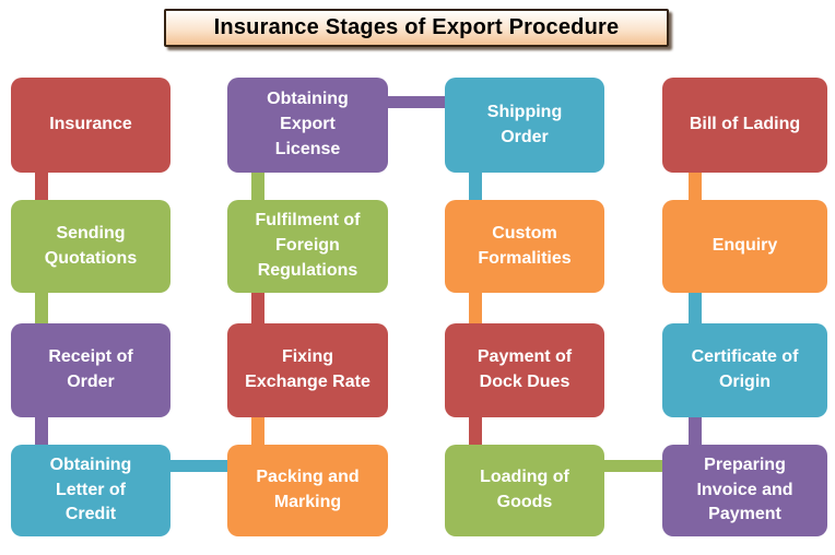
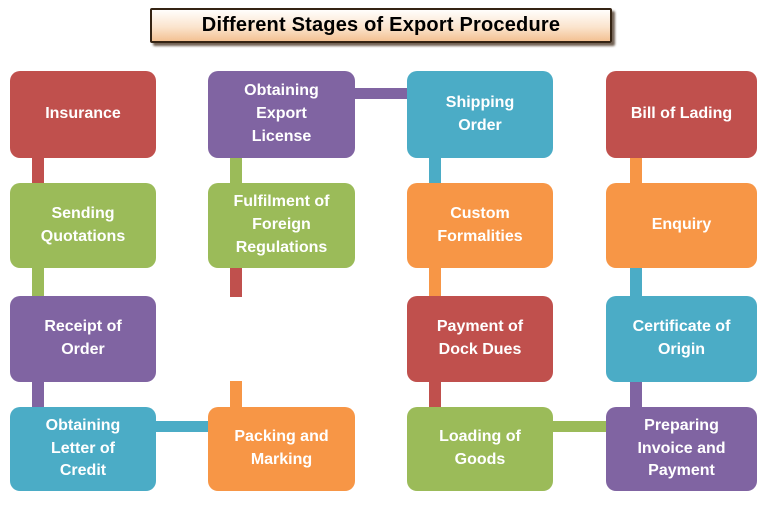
- Insurance Stages of Export Procedure
+ Different Stages of Export Procedure
  Insurance
  Sending
  Quotations
  Receipt of
  Order
  Obtaining
  Letter of
  Credit
  Obtaining
  Export
  License
  Fulfilment of
  Foreign
  Regulations
- Fixing
- Exchange Rate
  Packing and
  Marking
  Shipping
  Order
  Custom
  Formalities
  Payment of
  Dock Dues
  Loading of
  Goods
  Bill of Lading
  Enquiry
  Certificate of
  Origin
  Preparing
  Invoice and
  Payment
